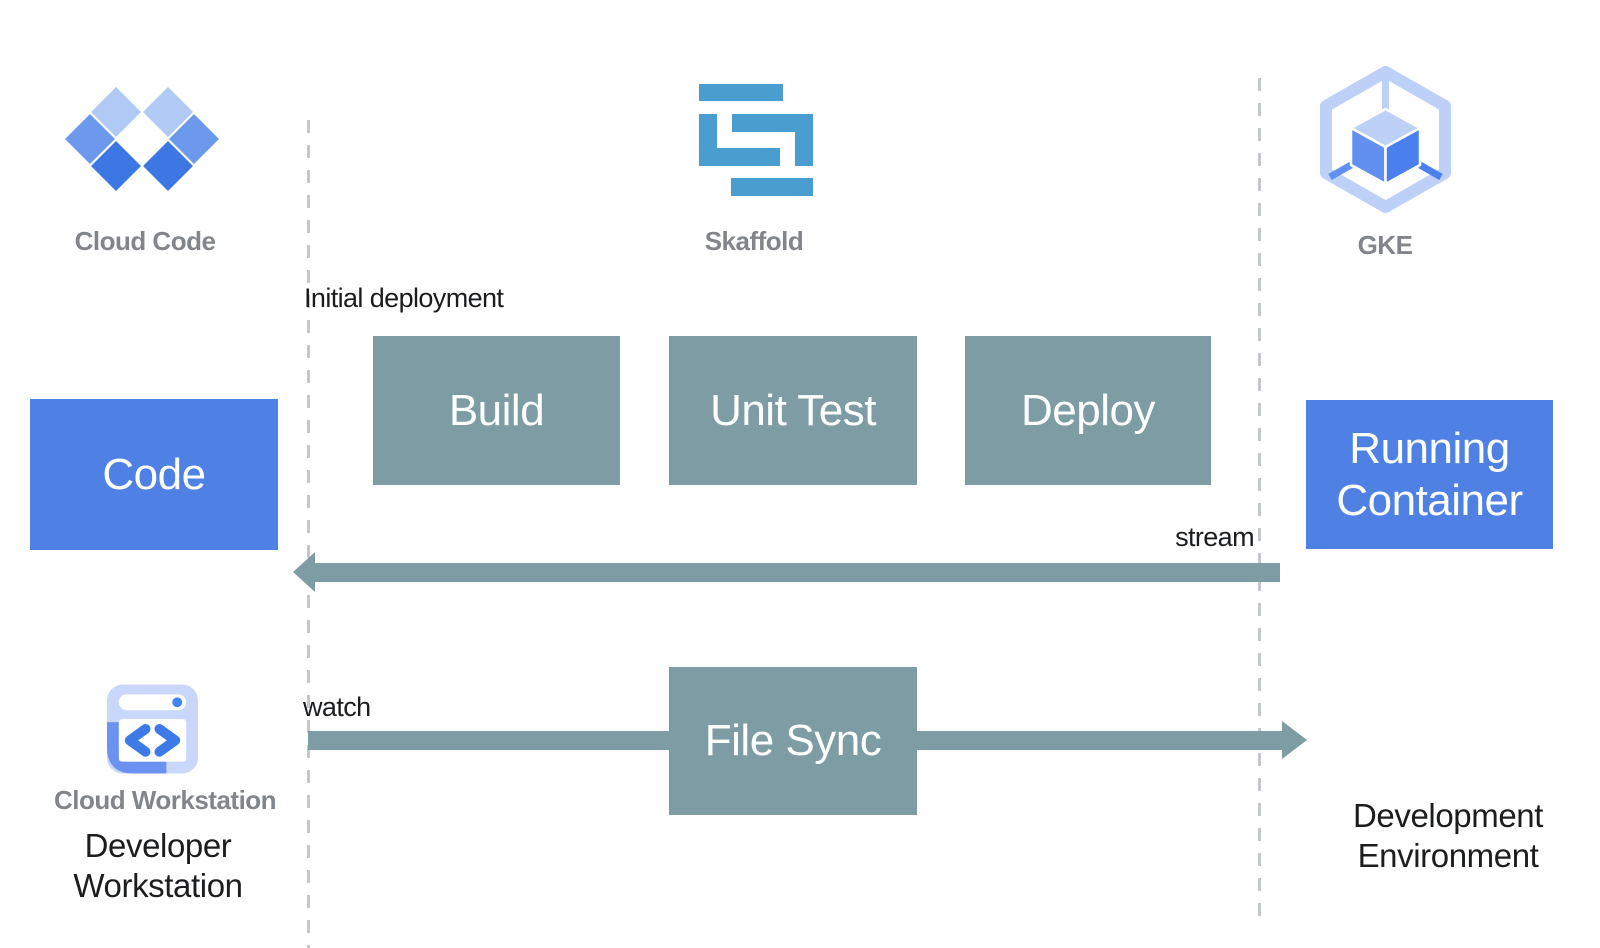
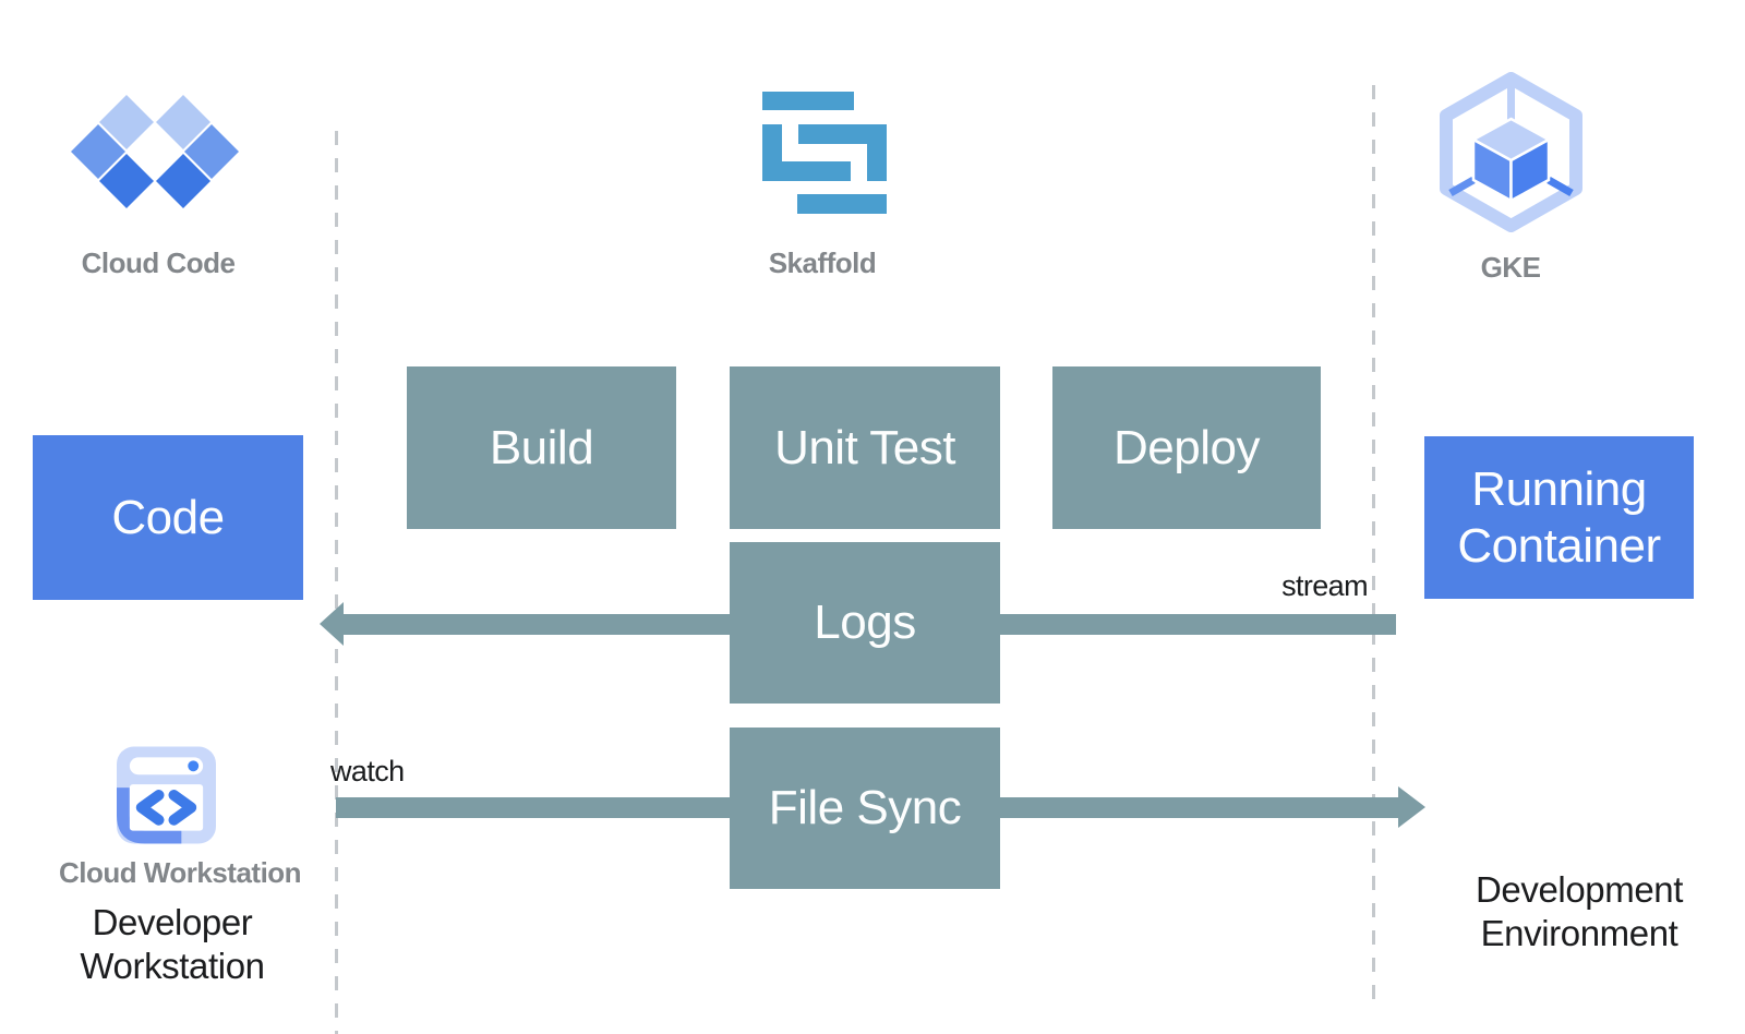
  Cloud Code
  Skaffold
  GKE
  Code
  Build
  Unit Test
  Deploy
+ Logs
  File Sync
  Running
  Container
- Initial deployment
  stream
  watch
  Cloud Workstation
  Developer
  Workstation
  Development
  Environment
